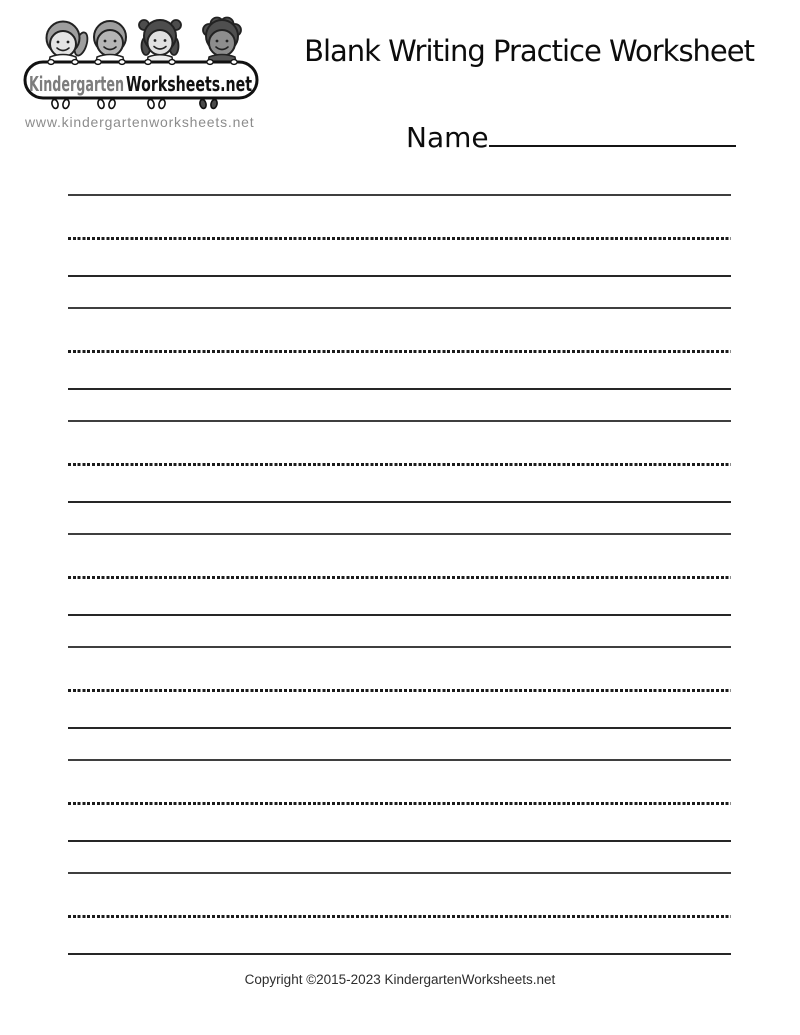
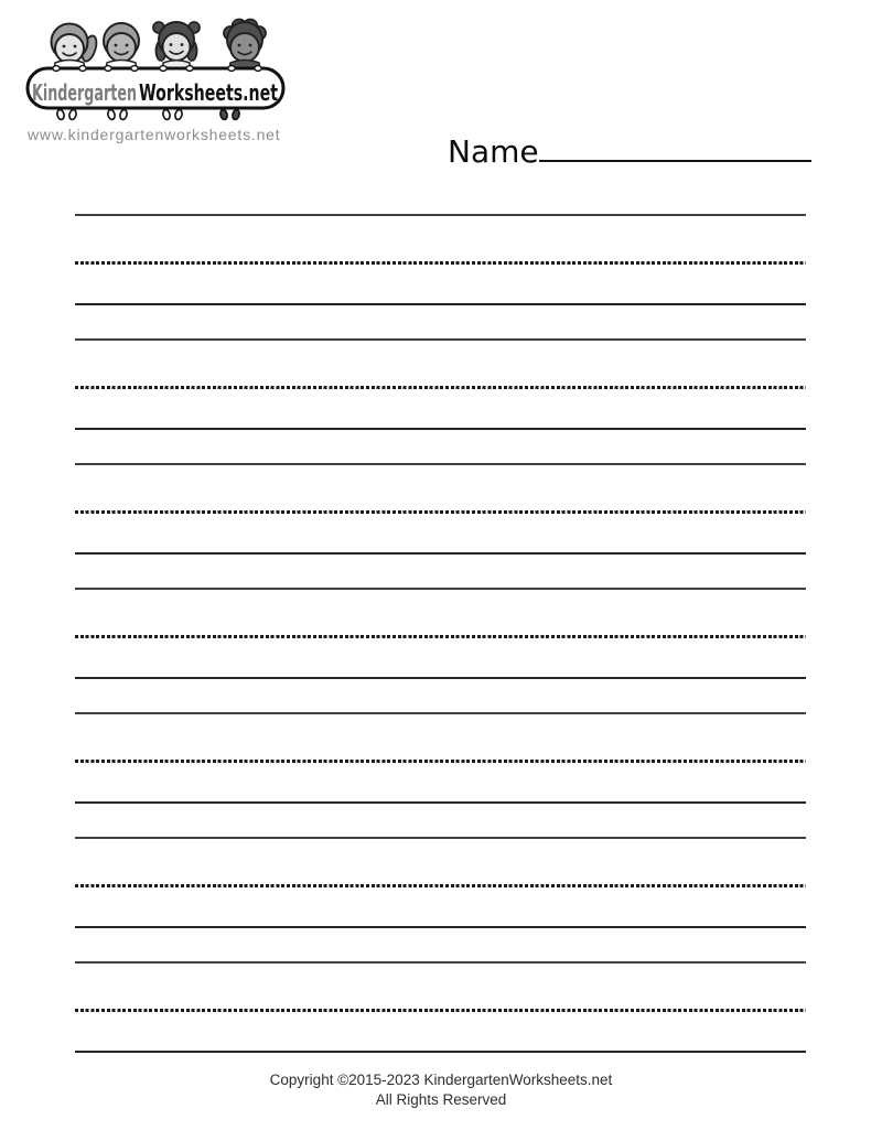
  Kindergarten
  Worksheets.net
  www.kindergartenworksheets.net
- Blank Writing Practice Worksheet
  Name
  Copyright ©2015-2023 KindergartenWorksheets.net
+ All Rights Reserved
